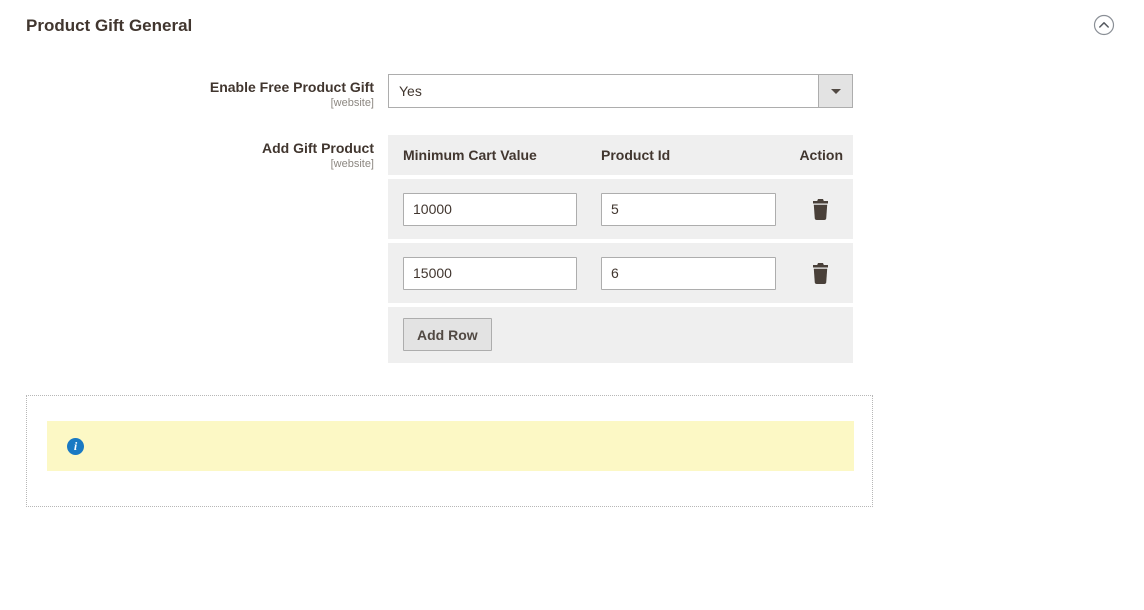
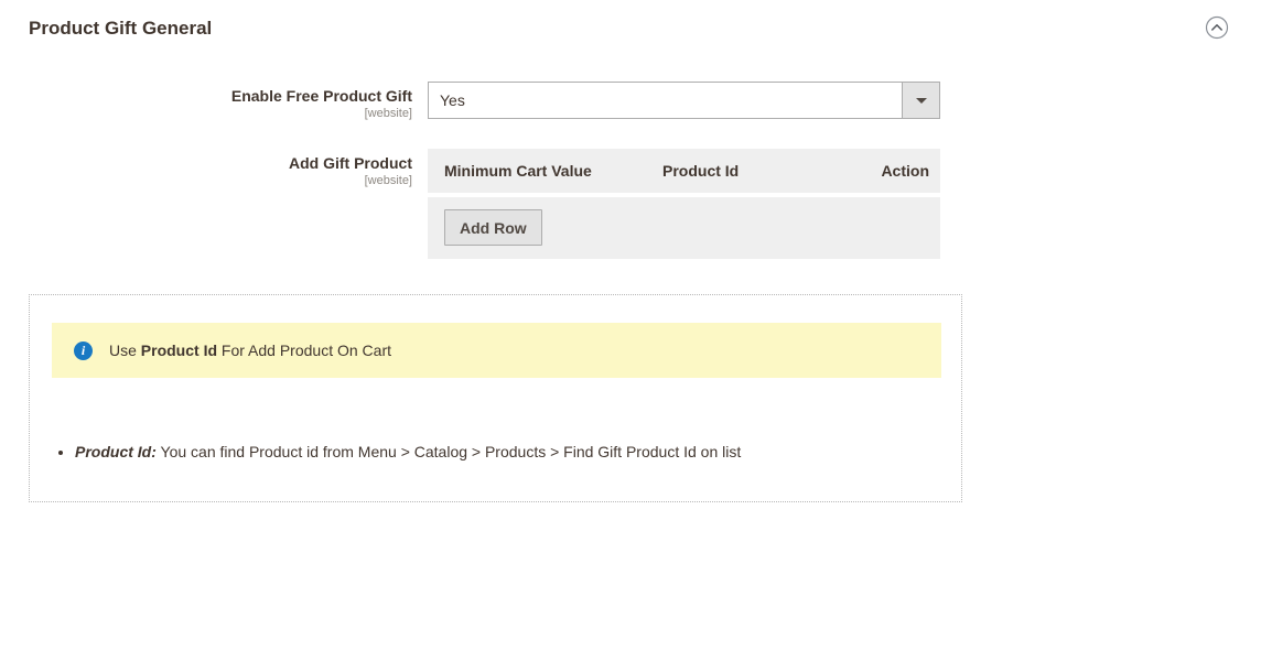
  Product Gift General
  Enable Free Product Gift
  [website]
  Yes
  Add Gift Product
  [website]
  Minimum Cart Value
  Product Id
  Action
- 10000
- 5
- 15000
- 6
  Add Row
  i
+ Use Product Id For Add Product On Cart
+ Product Id: You can find Product id from Menu > Catalog > Products > Find Gift Product Id on list
